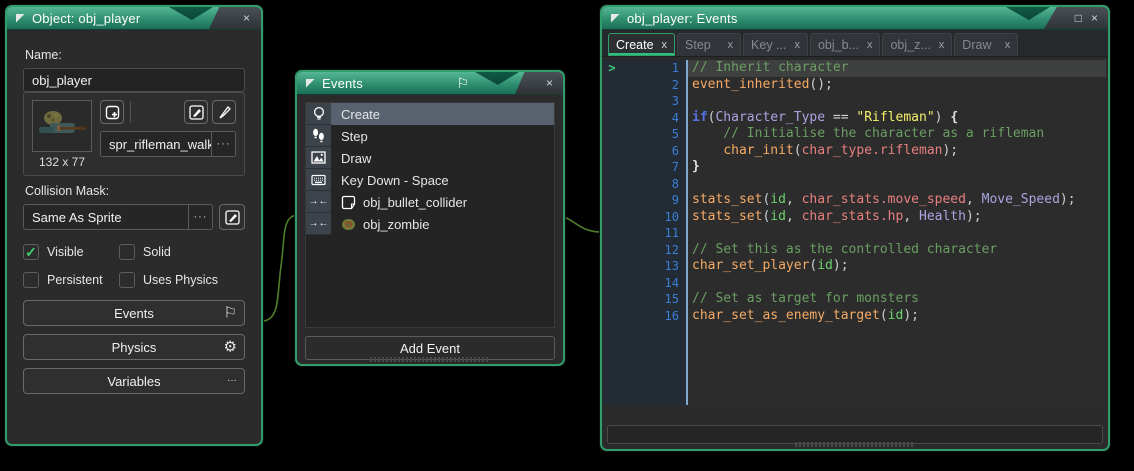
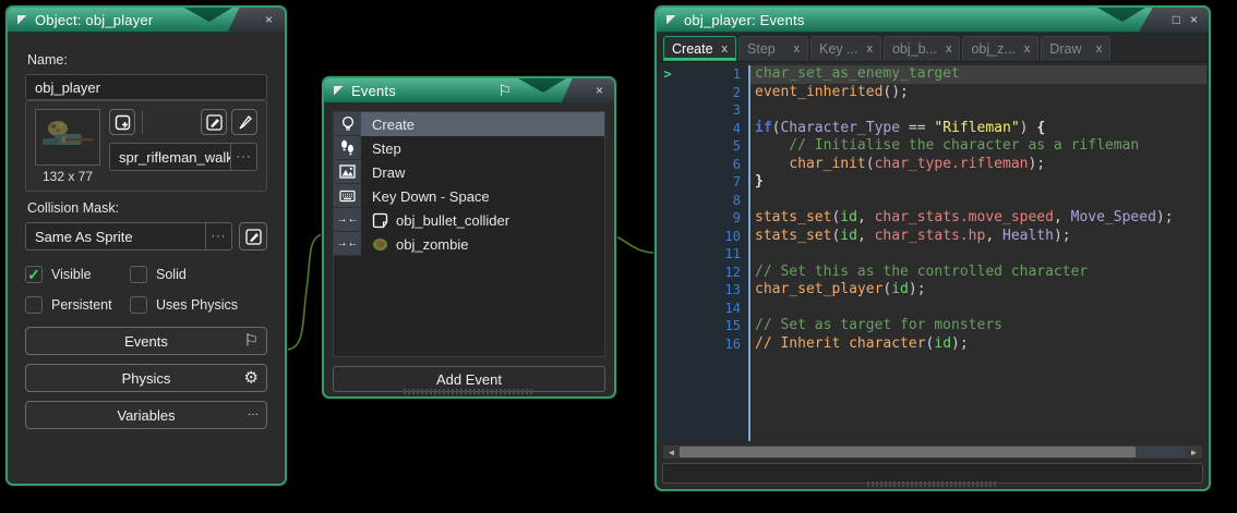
  Object: obj_player
  ×
  Name:
  obj_player
  132 x 77
  spr_rifleman_walk
  ···
  Collision Mask:
  Same As Sprite
  ···
  ✓
  Visible
  Solid
  Persistent
  Uses Physics
  Events
  ⚐
  Physics
  ⚙
  Variables
  ···
  Events
  ⚐
  ×
  Create
  Step
  Draw
  Key Down - Space
  →←
  obj_bullet_collider
  →←
  obj_zombie
  Add Event
  obj_player: Events
  □
  ×
  Create
  x
  Step
  x
  Key ...
  x
  obj_b...
  x
  obj_z...
  x
  Draw
  x
  >
  1
  2
  3
  4
  5
  6
  7
  8
  9
  10
  11
  12
  13
  14
  15
  16
- // Inherit character
+ char_set_as_enemy_target
  event_inherited();
  if(Character_Type == "Rifleman") {
  // Initialise the character as a rifleman
  char_init(char_type.rifleman);
  }
  stats_set(id, char_stats.move_speed, Move_Speed);
  stats_set(id, char_stats.hp, Health);
  // Set this as the controlled character
  char_set_player(id);
  // Set as target for monsters
- char_set_as_enemy_target(id);
+ // Inherit character(id);
+ ◄
+ ►
